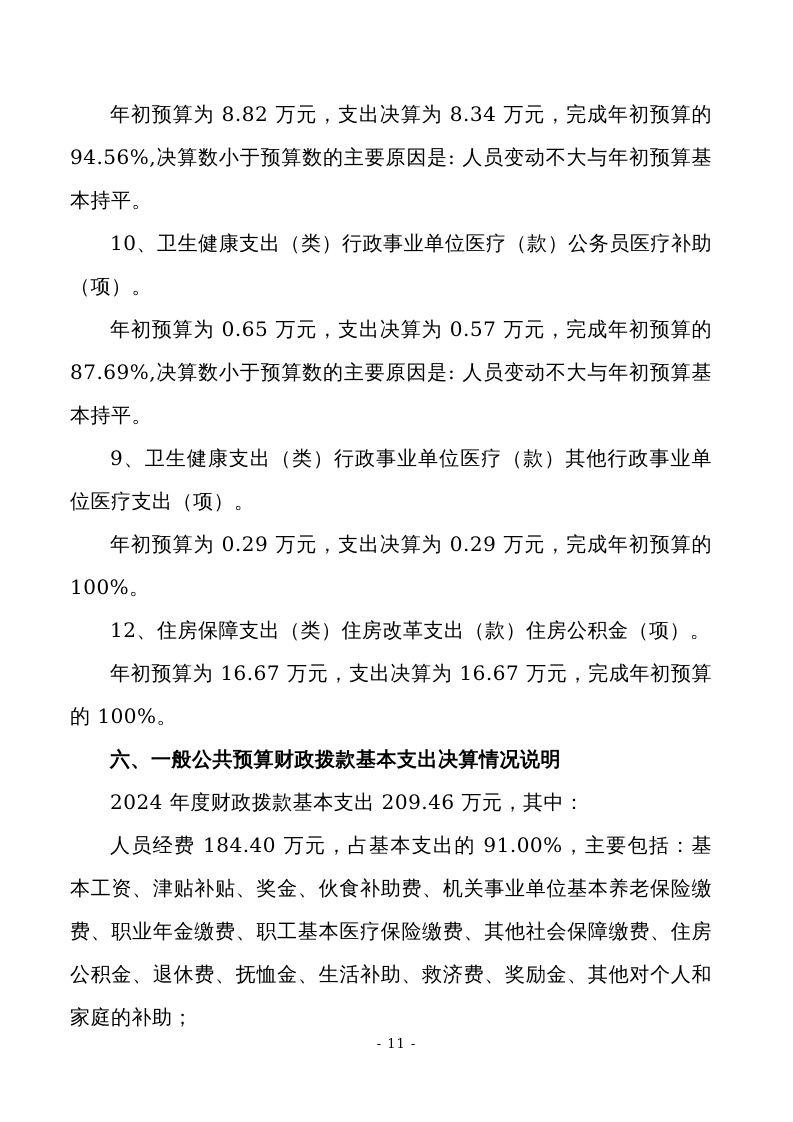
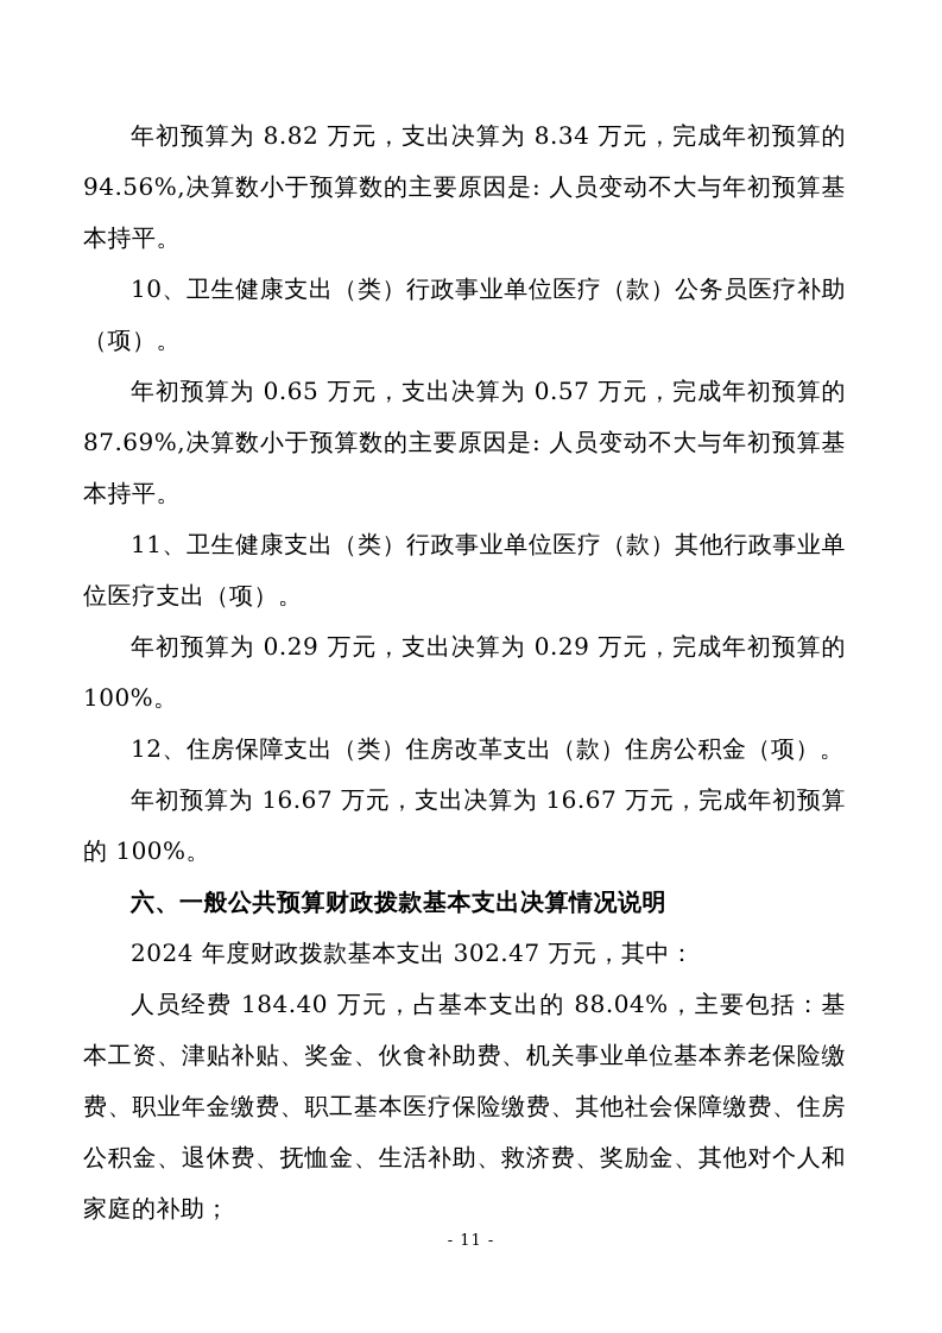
  年初预算为 8.82 万元，支出决算为 8.34 万元，完成年初预算的 94.56%,决算数小于预算数的主要原因是: 人员变动不大与年初预算基本持平。
  10、卫生健康支出（类）行政事业单位医疗（款）公务员医疗补助（项）。
  年初预算为 0.65 万元，支出决算为 0.57 万元，完成年初预算的 87.69%,决算数小于预算数的主要原因是: 人员变动不大与年初预算基本持平。
- 9、卫生健康支出（类）行政事业单位医疗（款）其他行政事业单位医疗支出（项）。
+ 11、卫生健康支出（类）行政事业单位医疗（款）其他行政事业单位医疗支出（项）。
  年初预算为 0.29 万元，支出决算为 0.29 万元，完成年初预算的 100%。
  12、住房保障支出（类）住房改革支出（款）住房公积金（项）。
  年初预算为 16.67 万元，支出决算为 16.67 万元，完成年初预算的 100%。
  六、一般公共预算财政拨款基本支出决算情况说明
- 2024 年度财政拨款基本支出 209.46 万元，其中：
+ 2024 年度财政拨款基本支出 302.47 万元，其中：
- 人员经费 184.40 万元，占基本支出的 91.00%，主要包括：基本工资、津贴补贴、奖金、伙食补助费、机关事业单位基本养老保险缴费、职业年金缴费、职工基本医疗保险缴费、其他社会保障缴费、住房公积金、退休费、抚恤金、生活补助、救济费、奖励金、其他对个人和家庭的补助；
+ 人员经费 184.40 万元，占基本支出的 88.04%，主要包括：基本工资、津贴补贴、奖金、伙食补助费、机关事业单位基本养老保险缴费、职业年金缴费、职工基本医疗保险缴费、其他社会保障缴费、住房公积金、退休费、抚恤金、生活补助、救济费、奖励金、其他对个人和家庭的补助；
  - 11 -
